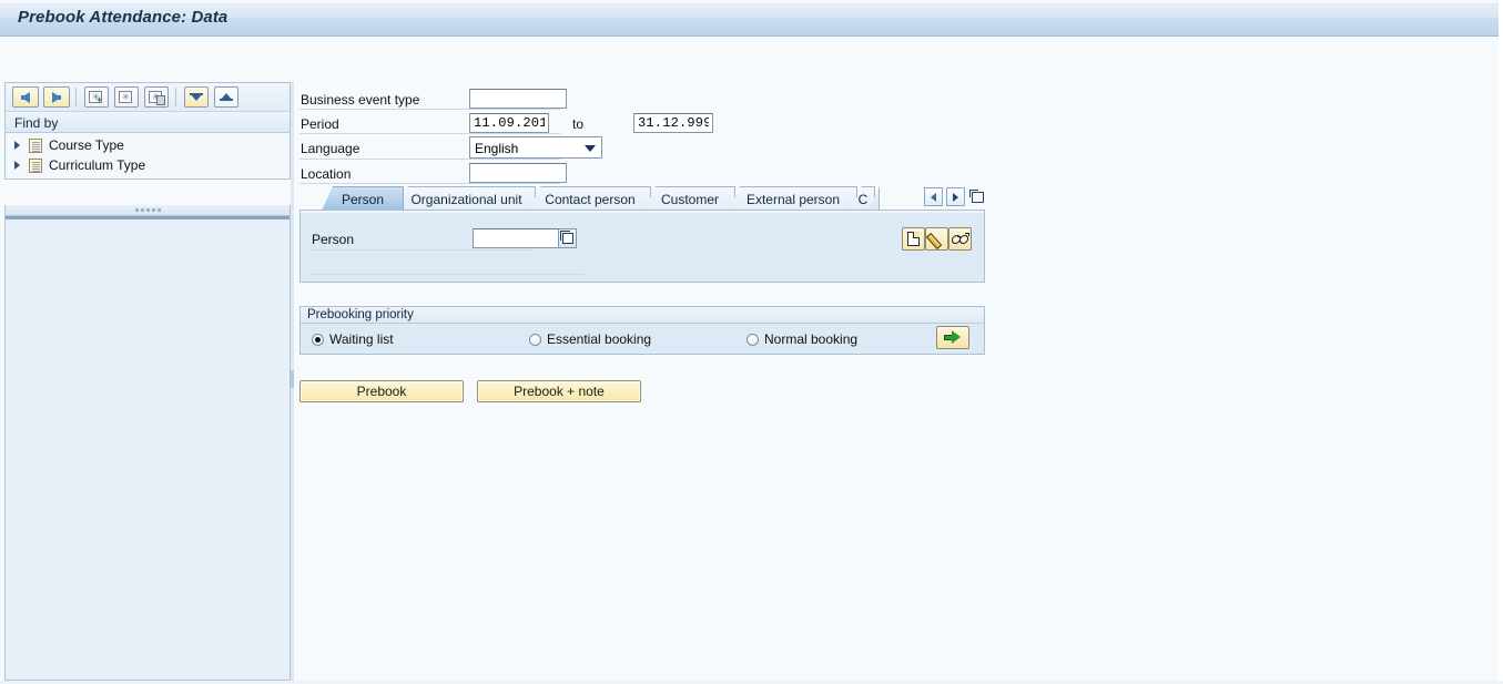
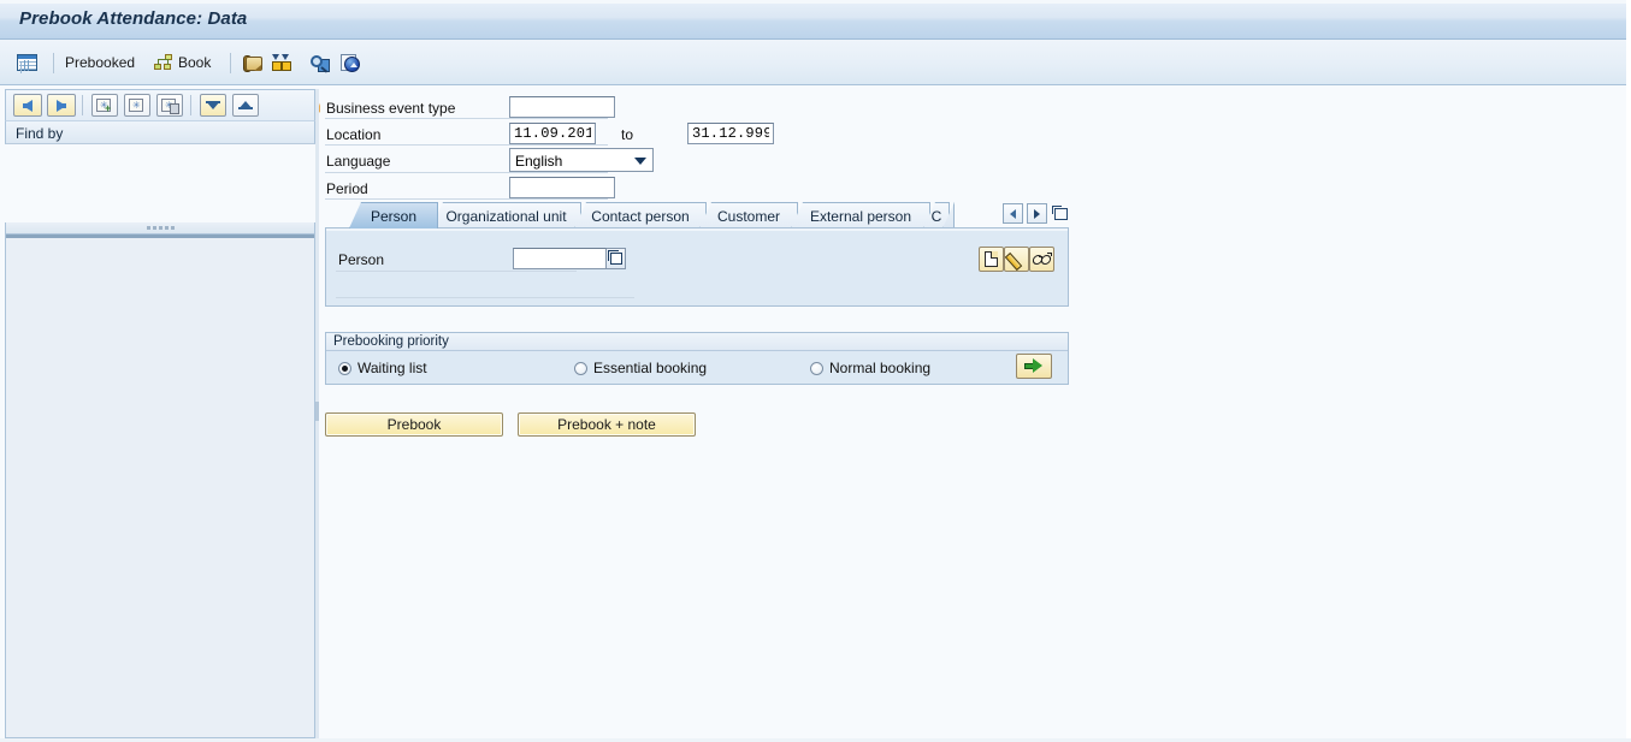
  Prebook Attendance: Data
+ Prebooked
+ Book
  ✳
  +
  ✳
  Find by
- Course Type
- Curriculum Type
  Business event type
- Period
+ Location
  11.09.201
  to
  31.12.999
  Language
  English
- Location
+ Period
  Person
  Organizational unit
  Contact person
  Customer
  External person
  C
  Person
  Prebooking priority
  Waiting list
  Essential booking
  Normal booking
  Prebook
  Prebook + note
